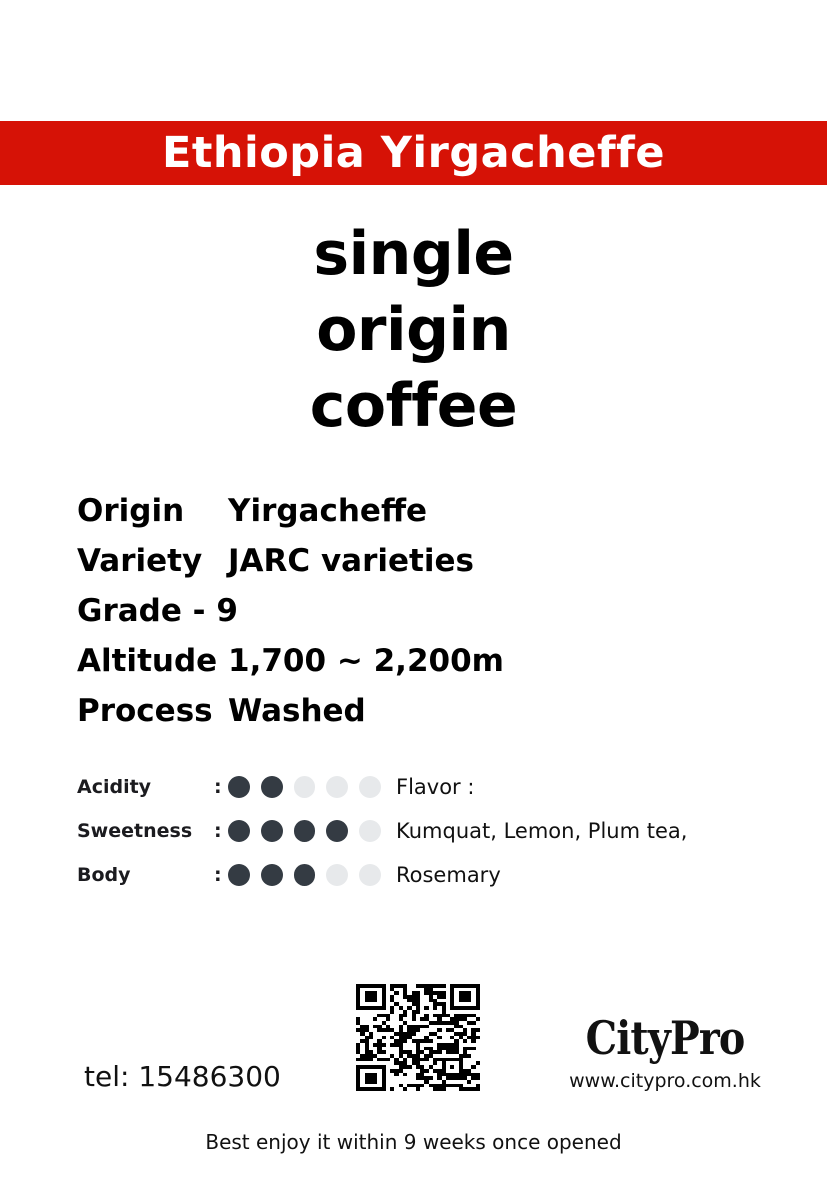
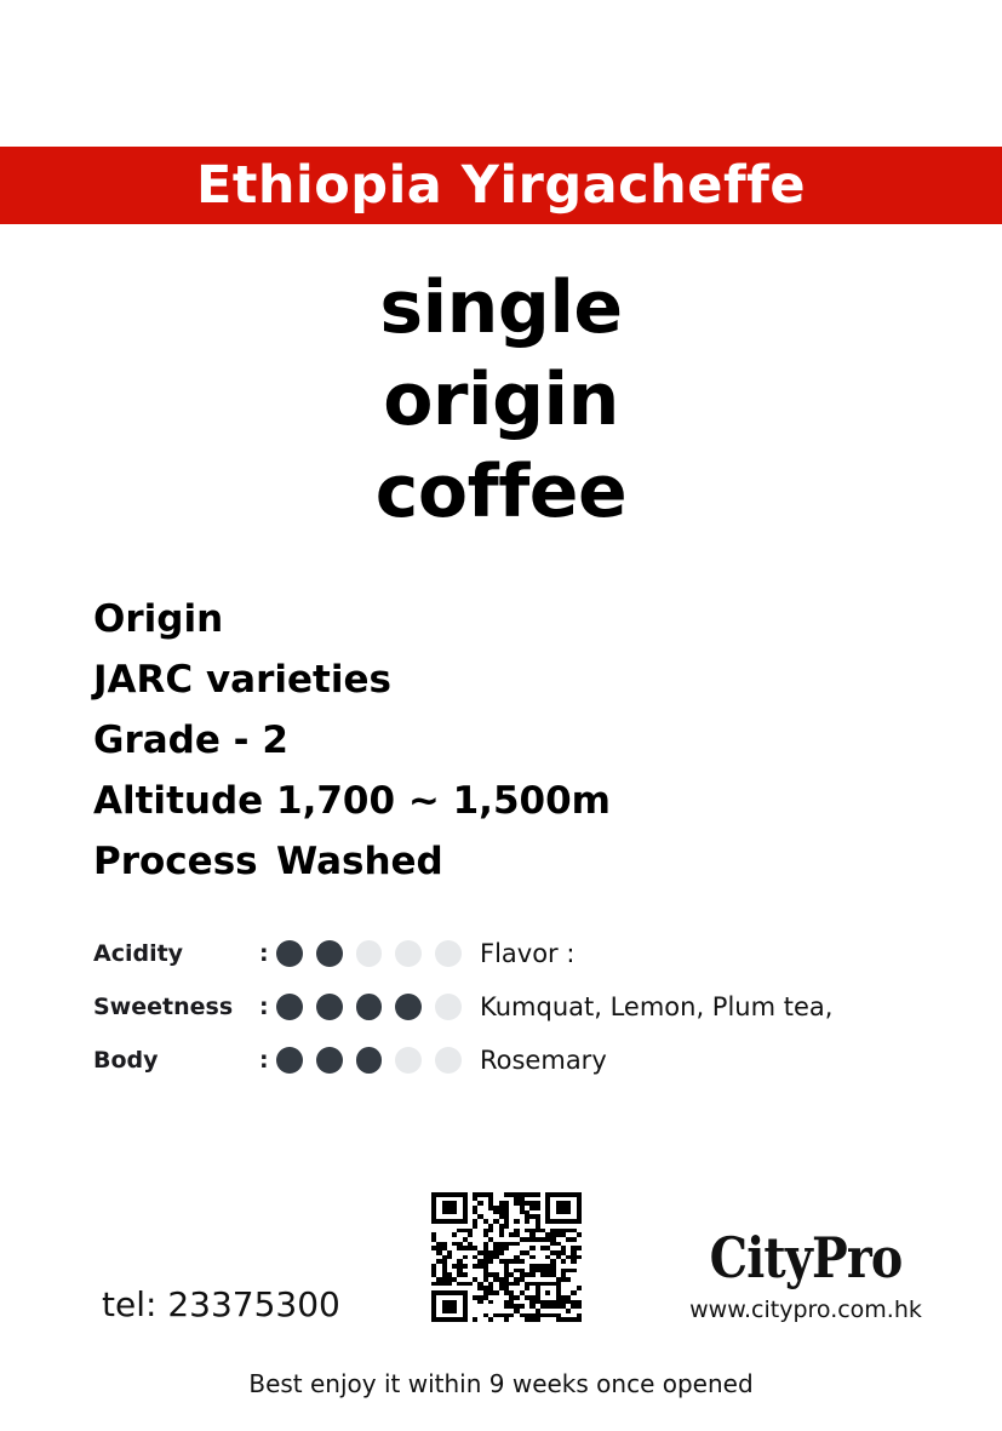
  Ethiopia Yirgacheffe
  single
  origin
  coffee
  Origin
- Yirgacheffe
- Variety
  JARC varieties
- Grade - 9
+ Grade - 2
  Altitude
- 1,700 ~ 2,200m
+ 1,700 ~ 1,500m
  Process
  Washed
  Acidity
  :
  Flavor :
  Sweetness
  :
  Kumquat, Lemon, Plum tea,
  Body
  :
  Rosemary
  CityPro
  www.citypro.com.hk
- tel: 15486300
+ tel: 23375300
  Best enjoy it within 9 weeks once opened
